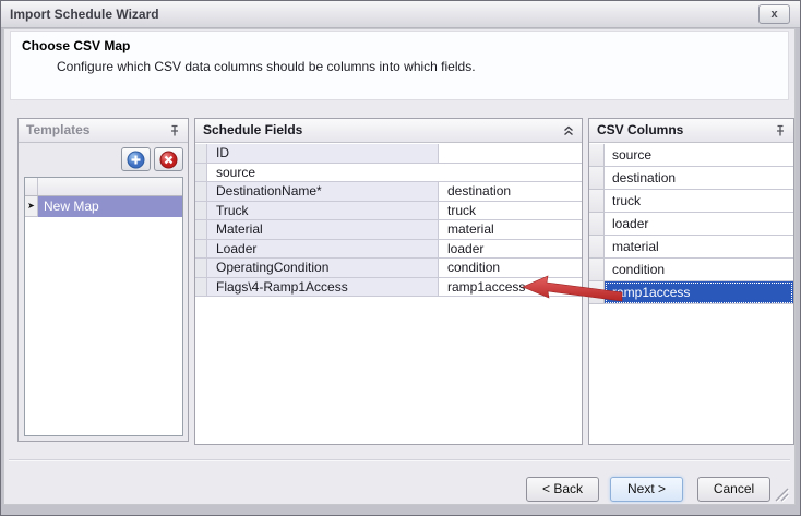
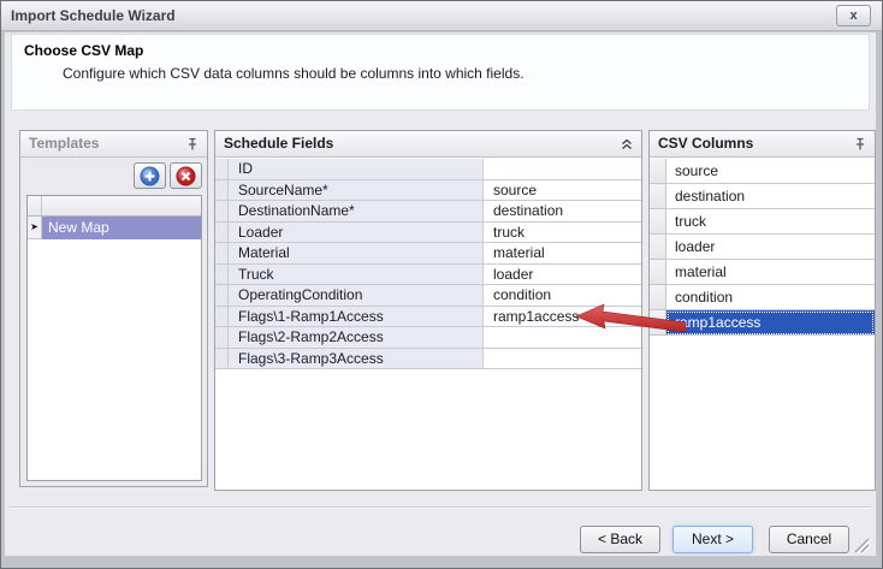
  Import Schedule Wizard
  x
  Choose CSV Map
  Configure which CSV data columns should be columns into which fields.
  Templates
  ➤
  New Map
  Schedule Fields
  ID
+ SourceName*
  source
  DestinationName*
  destination
- Truck
+ Loader
  truck
  Material
  material
- Loader
+ Truck
  loader
  OperatingCondition
  condition
- Flags\4-Ramp1Access
+ Flags\1-Ramp1Access
  ramp1access
+ Flags\2-Ramp2Access
+ Flags\3-Ramp3Access
  CSV Columns
  source
  destination
  truck
  loader
  material
  condition
  mp1access
  < Back
  Next >
  Cancel
